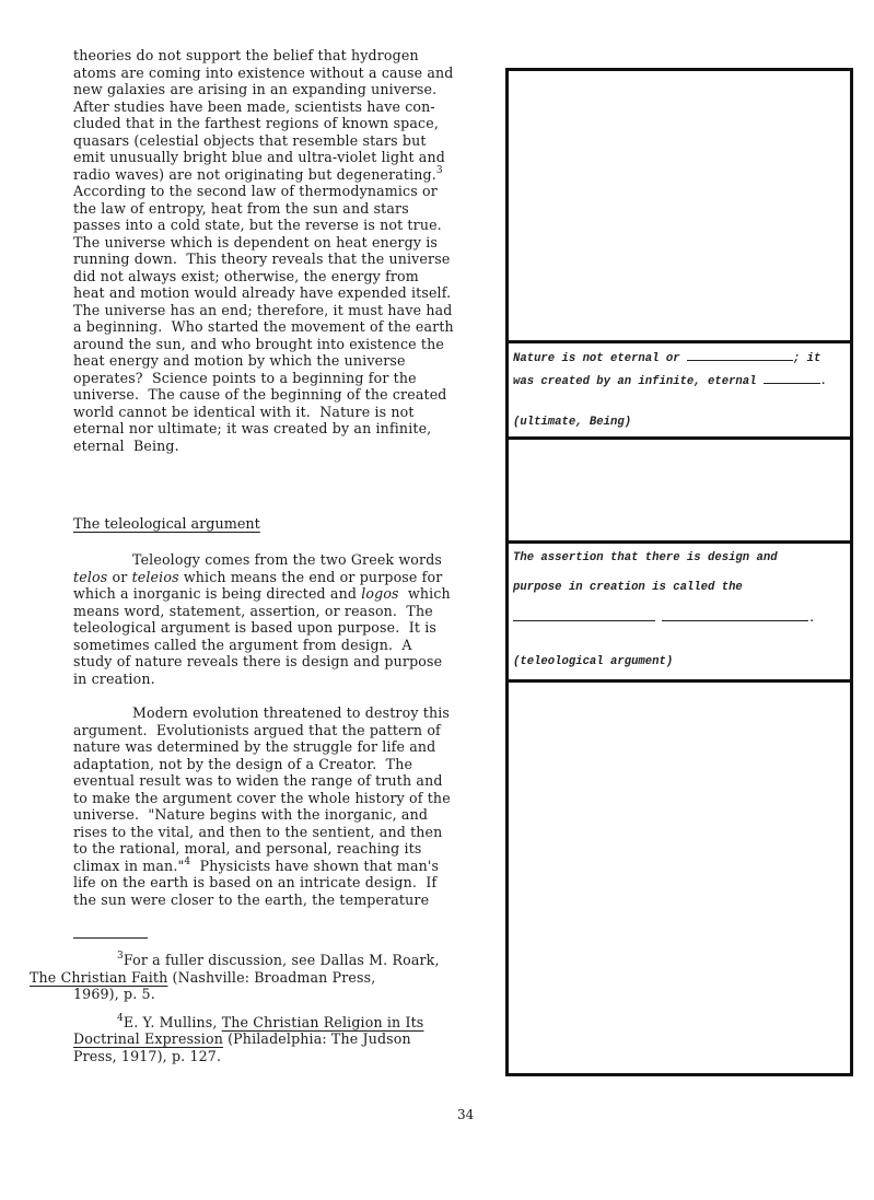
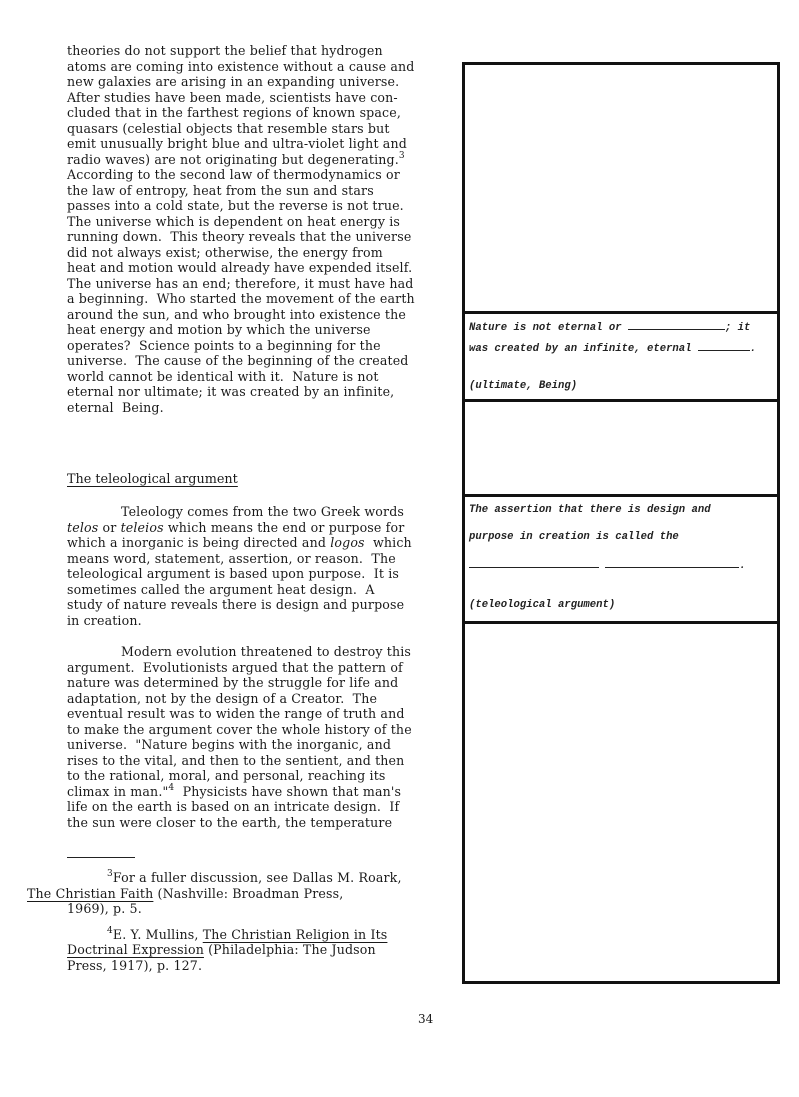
  theories do not support the belief that hydrogen
  atoms are coming into existence without a cause and
  new galaxies are arising in an expanding universe.
  After studies have been made, scientists have con-
  cluded that in the farthest regions of known space,
  quasars (celestial objects that resemble stars but
  emit unusually bright blue and ultra-violet light and
  radio waves) are not originating but degenerating.3
  According to the second law of thermodynamics or
  the law of entropy, heat from the sun and stars
  passes into a cold state, but the reverse is not true.
  The universe which is dependent on heat energy is
  running down. This theory reveals that the universe
  did not always exist; otherwise, the energy from
  heat and motion would already have expended itself.
  The universe has an end; therefore, it must have had
  a beginning. Who started the movement of the earth
  around the sun, and who brought into existence the
  heat energy and motion by which the universe
  operates? Science points to a beginning for the
  universe. The cause of the beginning of the created
  world cannot be identical with it. Nature is not
  eternal nor ultimate; it was created by an infinite,
  eternal Being.
  The teleological argument
  Teleology comes from the two Greek words
  telos or teleios which means the end or purpose for
  which a inorganic is being directed and logos which
  means word, statement, assertion, or reason. The
  teleological argument is based upon purpose. It is
- sometimes called the argument from design. A
+ sometimes called the argument heat design. A
  study of nature reveals there is design and purpose
  in creation.
  Modern evolution threatened to destroy this
  argument. Evolutionists argued that the pattern of
  nature was determined by the struggle for life and
  adaptation, not by the design of a Creator. The
  eventual result was to widen the range of truth and
  to make the argument cover the whole history of the
  universe. "Nature begins with the inorganic, and
  rises to the vital, and then to the sentient, and then
  to the rational, moral, and personal, reaching its
  climax in man."4 Physicists have shown that man's
  life on the earth is based on an intricate design. If
  the sun were closer to the earth, the temperature
  3For a fuller discussion, see Dallas M. Roark,
  The Christian Faith (Nashville: Broadman Press,
  1969), p. 5.
  4E. Y. Mullins, The Christian Religion in Its
  Doctrinal Expression (Philadelphia: The Judson
  Press, 1917), p. 127.
  34
  Nature is not eternal or ; it
  was created by an infinite, eternal .
  (ultimate, Being)
  The assertion that there is design and
  purpose in creation is called the
  .
  (teleological argument)
